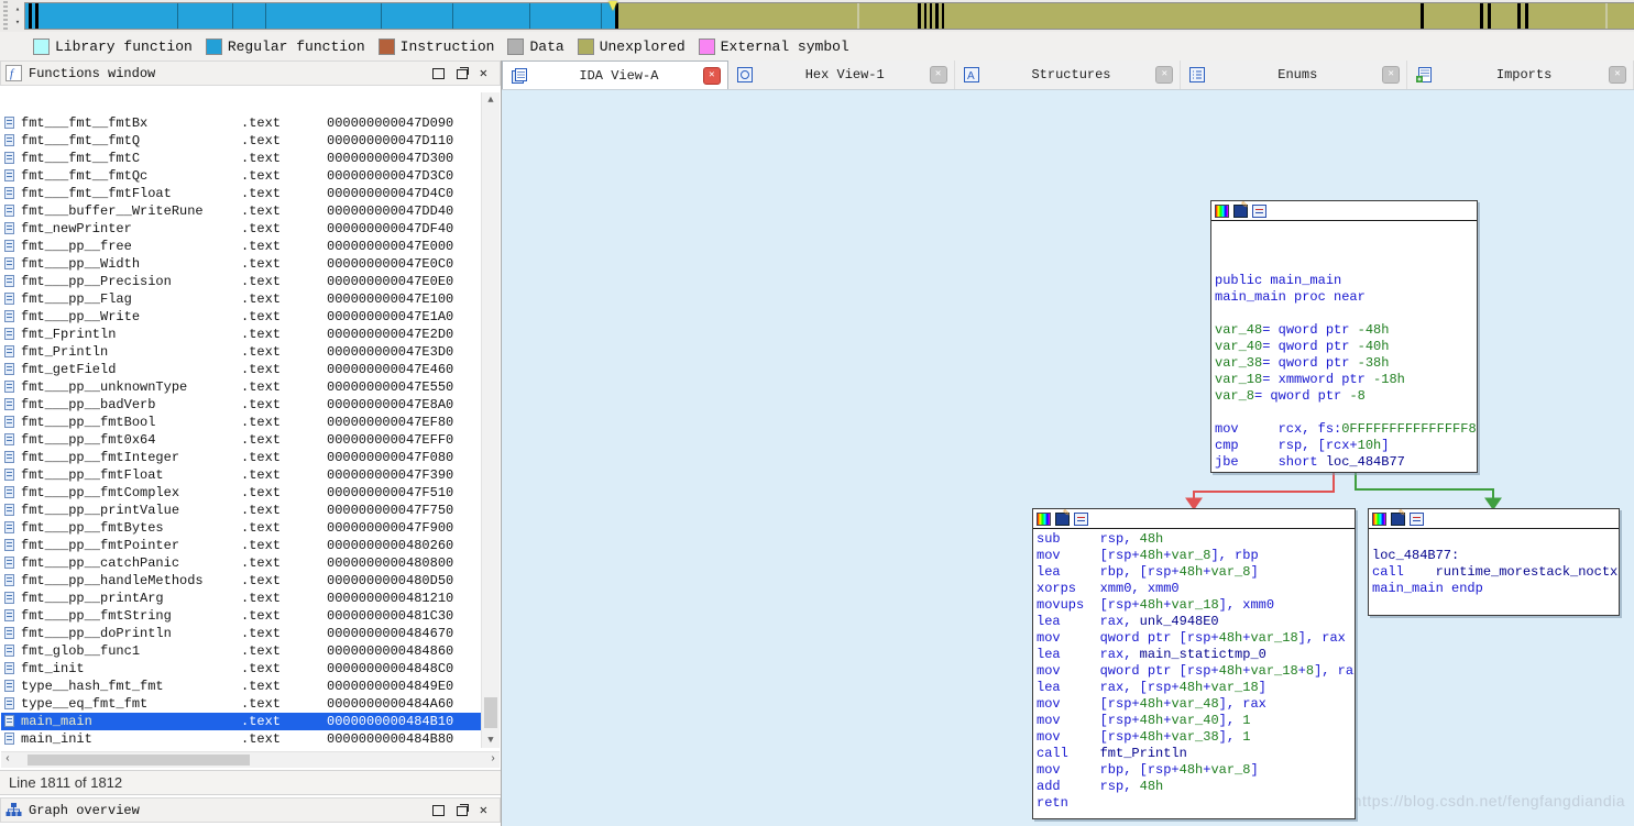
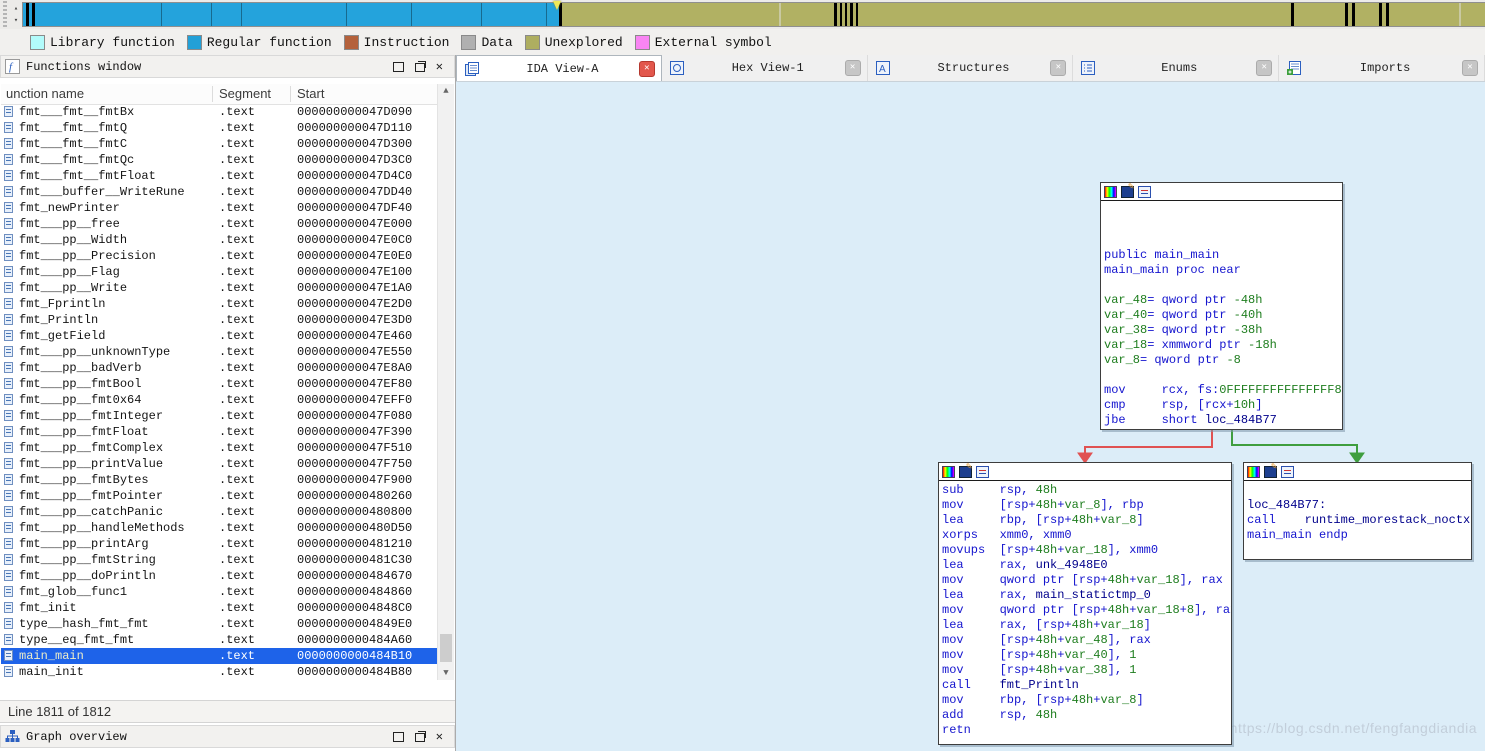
  ▴
  ▾
  Library function
  Regular function
  Instruction
  Data
  Unexplored
  External symbol
  f
  Functions window
  ✕
+ unction name
+ Segment
+ Start
  fmt___fmt__fmtBx
  .text
  000000000047D090
  fmt___fmt__fmtQ
  .text
  000000000047D110
  fmt___fmt__fmtC
  .text
  000000000047D300
  fmt___fmt__fmtQc
  .text
  000000000047D3C0
  fmt___fmt__fmtFloat
  .text
  000000000047D4C0
  fmt___buffer__WriteRune
  .text
  000000000047DD40
  fmt_newPrinter
  .text
  000000000047DF40
  fmt___pp__free
  .text
  000000000047E000
  fmt___pp__Width
  .text
  000000000047E0C0
  fmt___pp__Precision
  .text
  000000000047E0E0
  fmt___pp__Flag
  .text
  000000000047E100
  fmt___pp__Write
  .text
  000000000047E1A0
  fmt_Fprintln
  .text
  000000000047E2D0
  fmt_Println
  .text
  000000000047E3D0
  fmt_getField
  .text
  000000000047E460
  fmt___pp__unknownType
  .text
  000000000047E550
  fmt___pp__badVerb
  .text
  000000000047E8A0
  fmt___pp__fmtBool
  .text
  000000000047EF80
  fmt___pp__fmt0x64
  .text
  000000000047EFF0
  fmt___pp__fmtInteger
  .text
  000000000047F080
  fmt___pp__fmtFloat
  .text
  000000000047F390
  fmt___pp__fmtComplex
  .text
  000000000047F510
  fmt___pp__printValue
  .text
  000000000047F750
  fmt___pp__fmtBytes
  .text
  000000000047F900
  fmt___pp__fmtPointer
  .text
  0000000000480260
  fmt___pp__catchPanic
  .text
  0000000000480800
  fmt___pp__handleMethods
  .text
  0000000000480D50
  fmt___pp__printArg
  .text
  0000000000481210
  fmt___pp__fmtString
  .text
  0000000000481C30
  fmt___pp__doPrintln
  .text
  0000000000484670
  fmt_glob__func1
  .text
  0000000000484860
  fmt_init
  .text
  00000000004848C0
  type__hash_fmt_fmt
  .text
  00000000004849E0
  type__eq_fmt_fmt
  .text
  0000000000484A60
  main_main
  .text
  0000000000484B10
  main_init
  .text
  0000000000484B80
  ▲
  ▼
- ‹
- ›
  Line 1811 of 1812
  Graph overview
  ✕
  IDA View-A
  ✕
  Hex View-1
  ✕
  A
  Structures
  ✕
  Enums
  ✕
  Imports
  ✕
  https://blog.csdn.net/fengfangdiandia
  public main_main
  main_main proc near
  var_48= qword ptr -48h
  var_40= qword ptr -40h
  var_38= qword ptr -38h
  var_18= xmmword ptr -18h
  var_8= qword ptr -8
  mov rcx, fs:0FFFFFFFFFFFFFFF8
  cmp rsp, [rcx+10h]
  jbe short loc_484B77
  sub rsp, 48h
  mov [rsp+48h+var_8], rbp
  lea rbp, [rsp+48h+var_8]
  xorps xmm0, xmm0
  movups [rsp+48h+var_18], xmm0
  lea rax, unk_4948E0
  mov qword ptr [rsp+48h+var_18], rax
  lea rax, main_statictmp_0
  mov qword ptr [rsp+48h+var_18+8], ra
  lea rax, [rsp+48h+var_18]
  mov [rsp+48h+var_48], rax
  mov [rsp+48h+var_40], 1
  mov [rsp+48h+var_38], 1
  call fmt_Println
  mov rbp, [rsp+48h+var_8]
  add rsp, 48h
  retn
  loc_484B77:
  call runtime_morestack_noctx
  main_main endp
